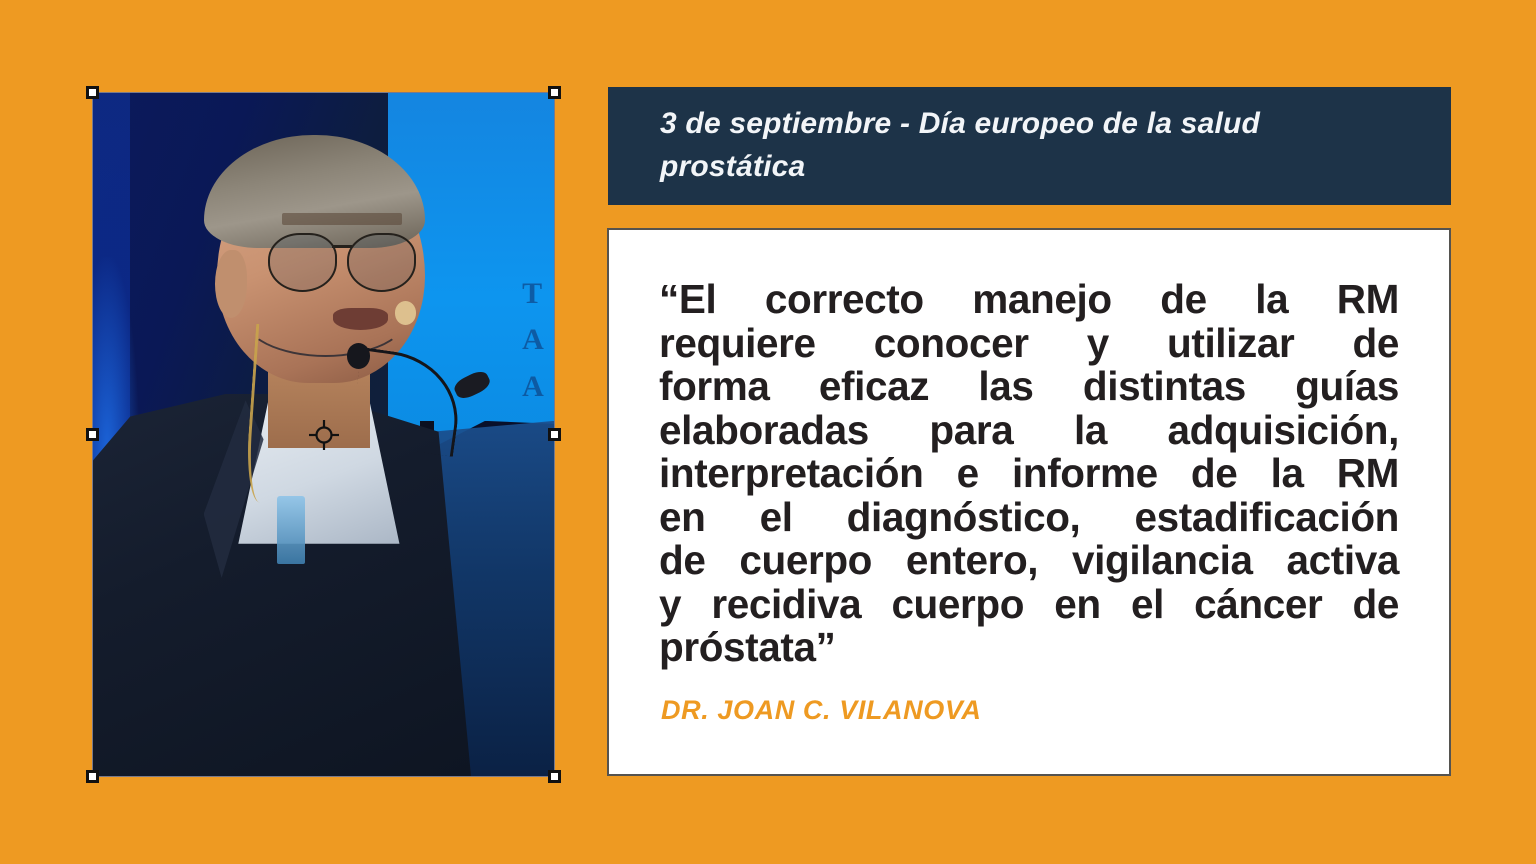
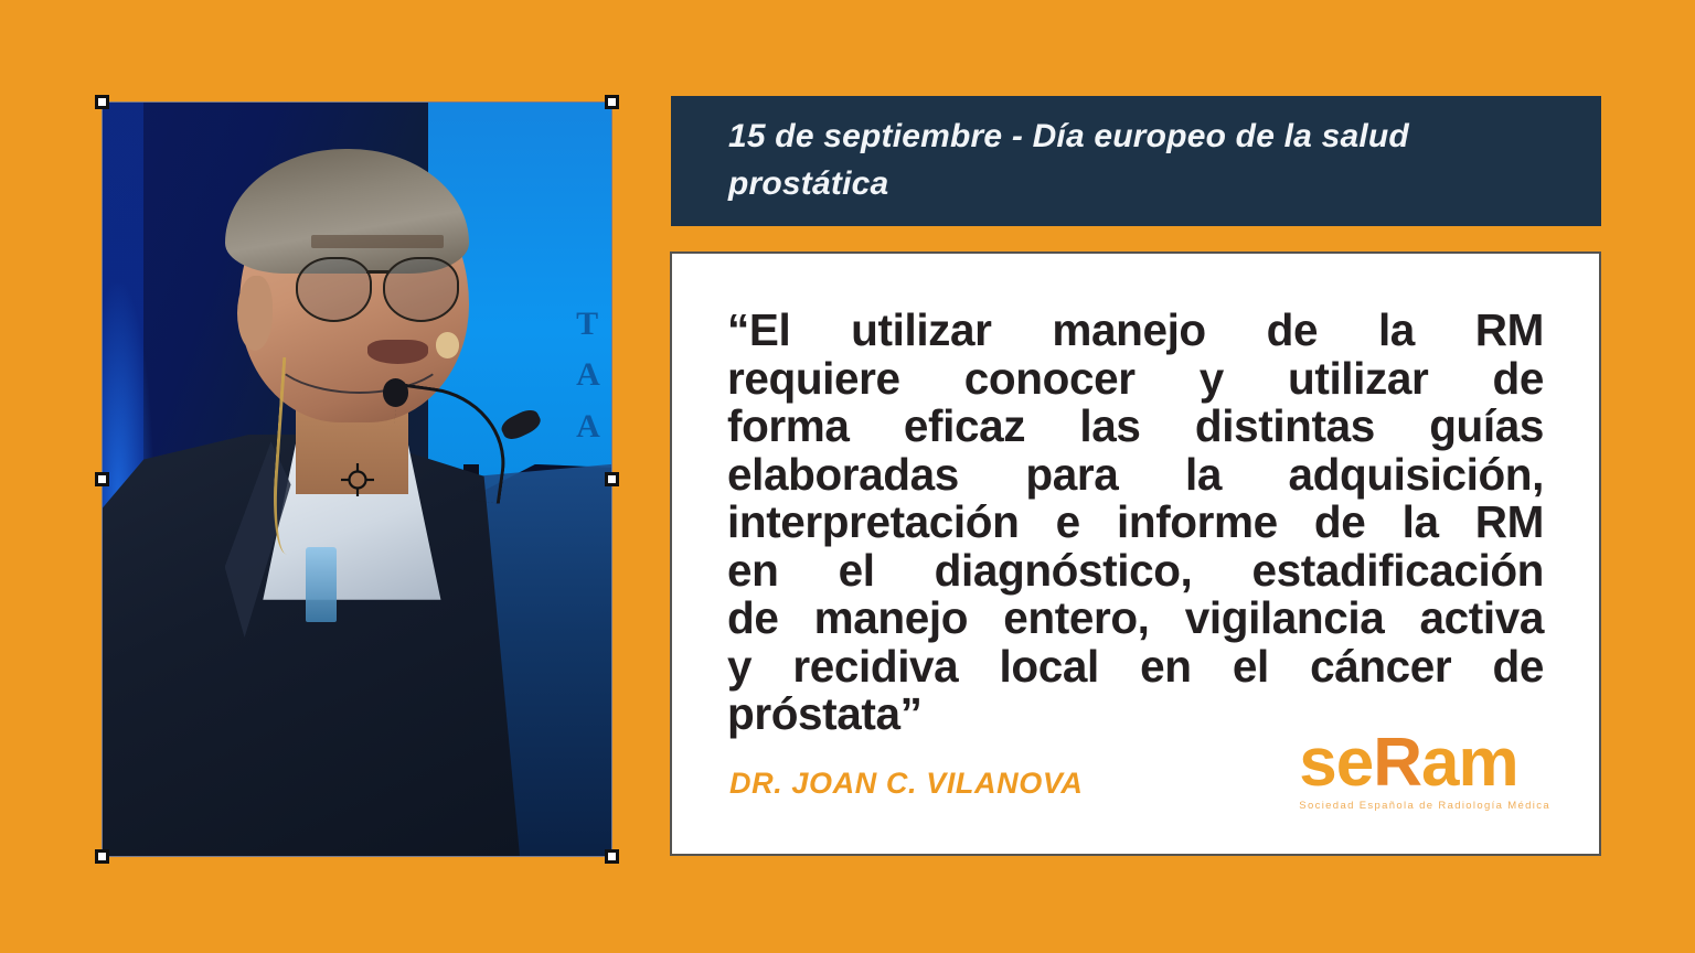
  T
  A
  A
- 3 de septiembre - Día europeo de la salud prostática
+ 15 de septiembre - Día europeo de la salud prostática
- “El correcto manejo de la RM
+ “El utilizar manejo de la RM
  requiere conocer y utilizar de
  forma eficaz las distintas guías
  elaboradas para la adquisición,
  interpretación e informe de la RM
  en el diagnóstico, estadificación
- de cuerpo entero, vigilancia activa
+ de manejo entero, vigilancia activa
- y recidiva cuerpo en el cáncer de
+ y recidiva local en el cáncer de
  próstata”
  DR. JOAN C. VILANOVA
+ seRam
+ Sociedad Española de Radiología Médica
